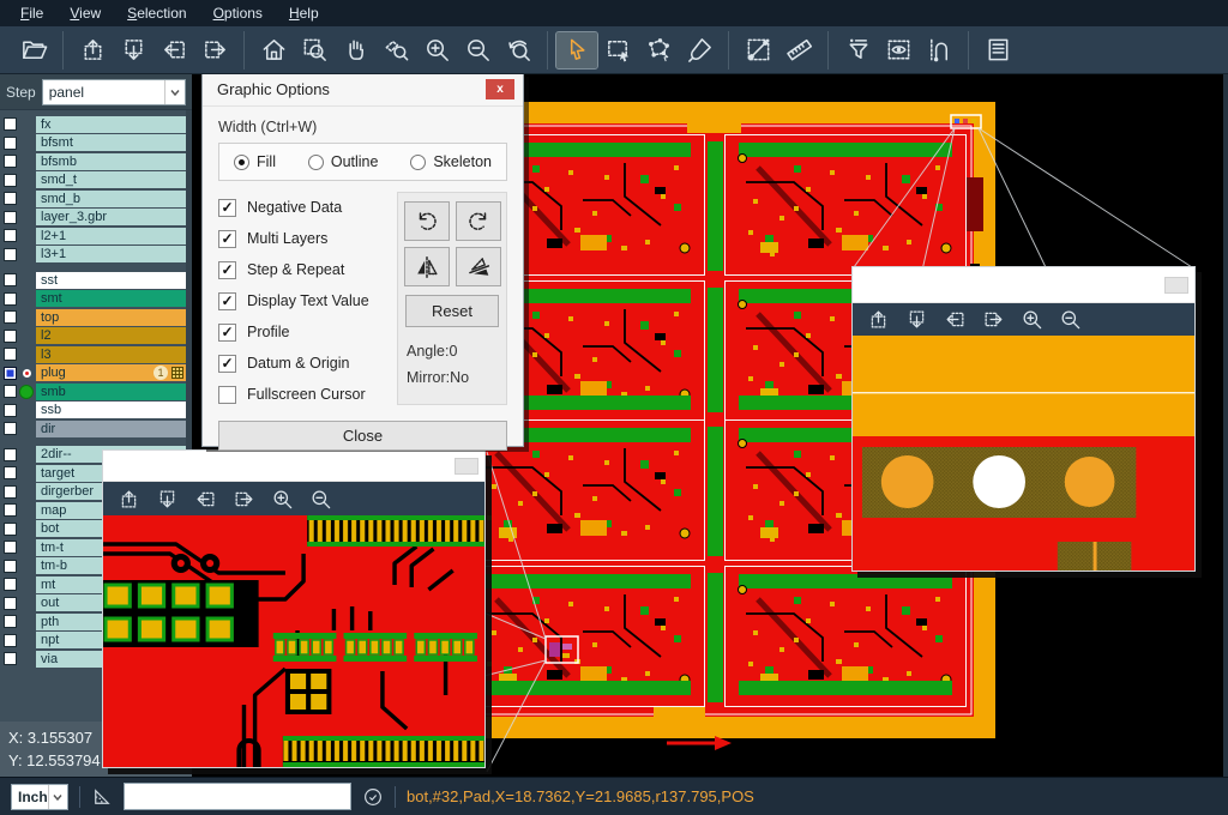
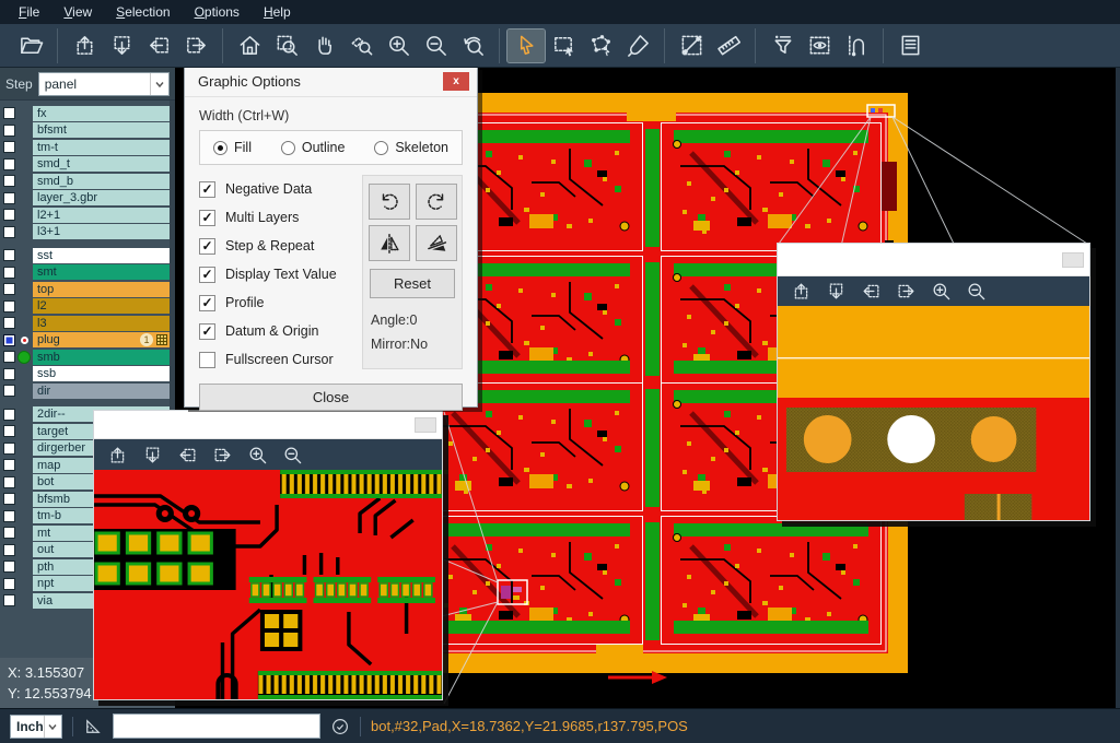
  File
  View
  Selection
  Options
  Help
  Step
  panel
  fx
  bfsmt
- bfsmb
+ tm-t
  smd_t
  smd_b
  layer_3.gbr
  l2+1
  l3+1
  sst
  smt
  top
  l2
  l3
  plug
  1
  smb
  ssb
  dir
  2dir--
  target
  dirgerber
  map
  bot
- tm-t
+ bfsmb
  tm-b
  mt
  out
  pth
  npt
  via
  X: 3.155307
  Y: 12.553794
  Graphic Options
  x
  Width (Ctrl+W)
  Fill
  Outline
  Skeleton
  ✓
  Negative Data
  ✓
  Multi Layers
  ✓
  Step & Repeat
  ✓
  Display Text Value
  ✓
  Profile
  ✓
  Datum & Origin
  Fullscreen Cursor
  Reset
  Angle:0
  Mirror:No
  Close
  Inch
  bot,#32,Pad,X=18.7362,Y=21.9685,r137.795,POS
